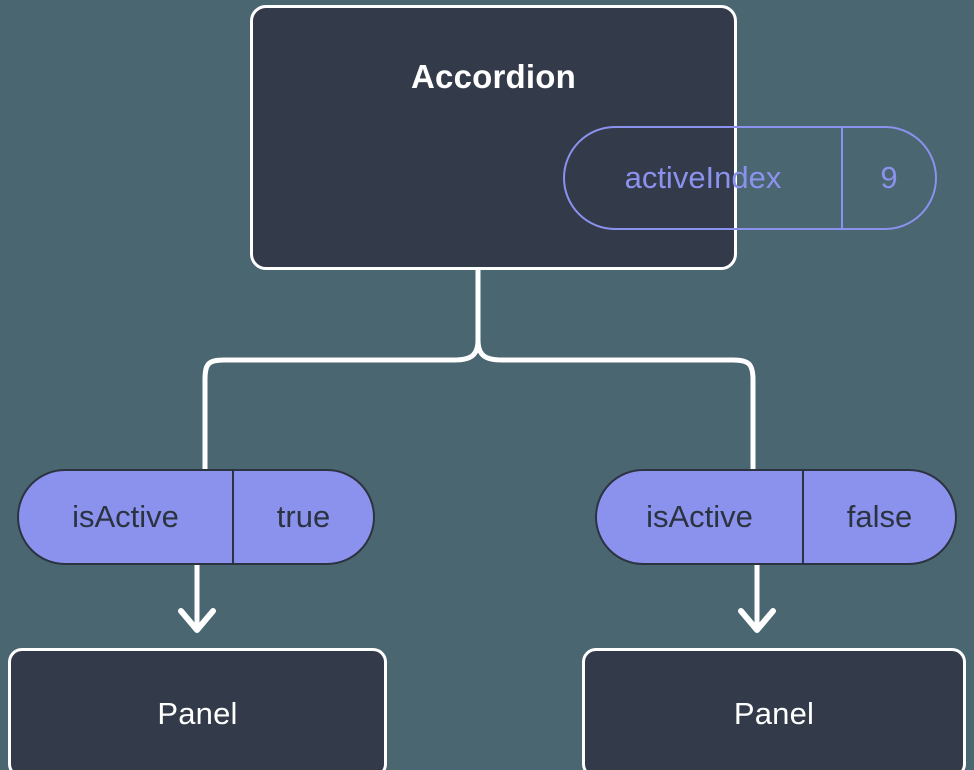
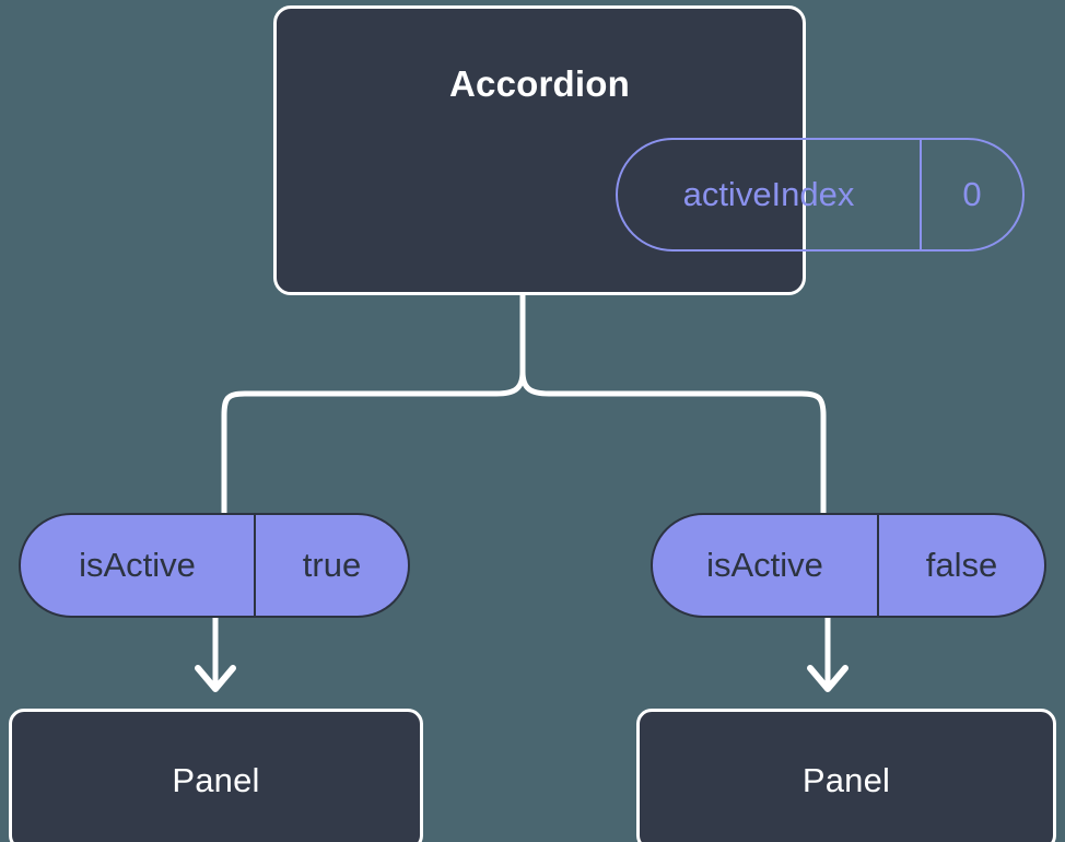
  Accordion
  activeIndex
- 9
+ 0
  isActive
  true
  isActive
  false
  Panel
  Panel
